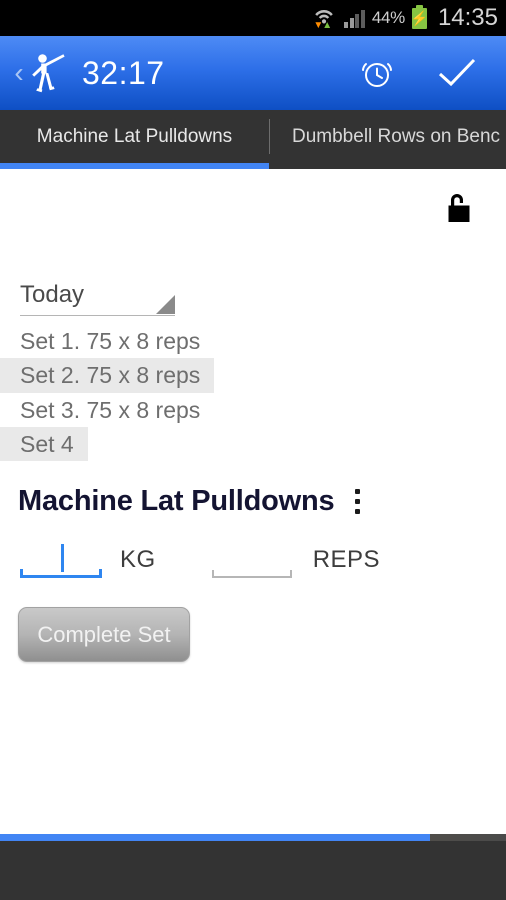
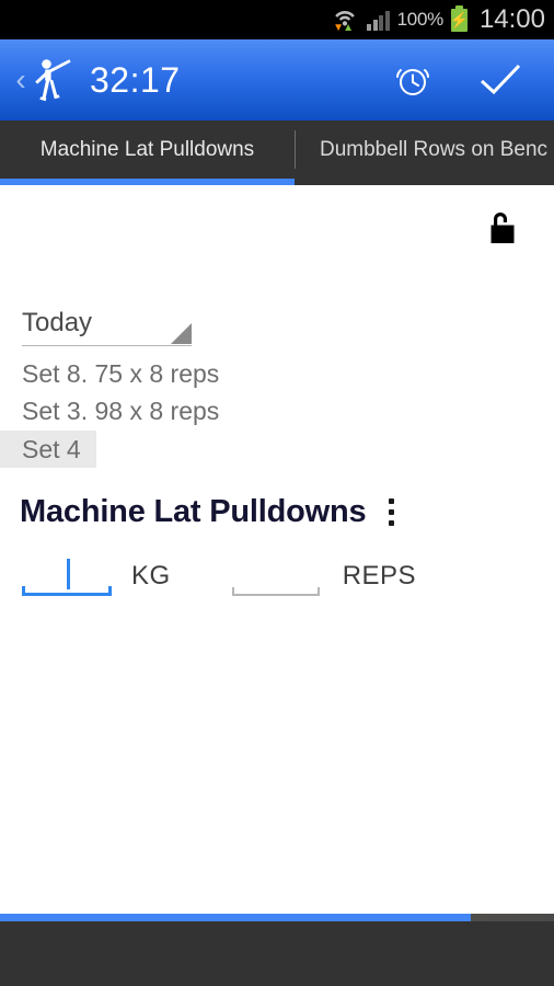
  ▼▲
- 44%
+ 100%
  ⚡
- 14:35
+ 14:00
  ‹
  32:17
  Machine Lat Pulldowns
  Dumbbell Rows on Benc
  Today
- Set 1. 75 x 8 reps
+ Set 8. 75 x 8 reps
- Set 2. 75 x 8 reps
- Set 3. 75 x 8 reps
+ Set 3. 98 x 8 reps
  Set 4
  Machine Lat Pulldowns
  KG
  REPS
- Complete Set
